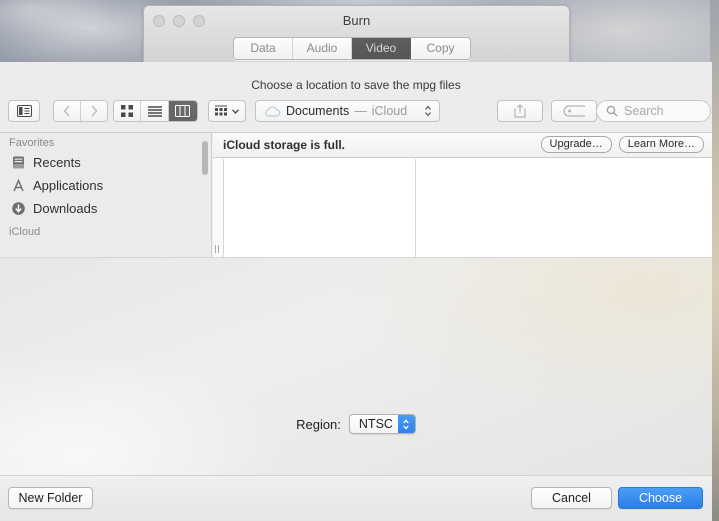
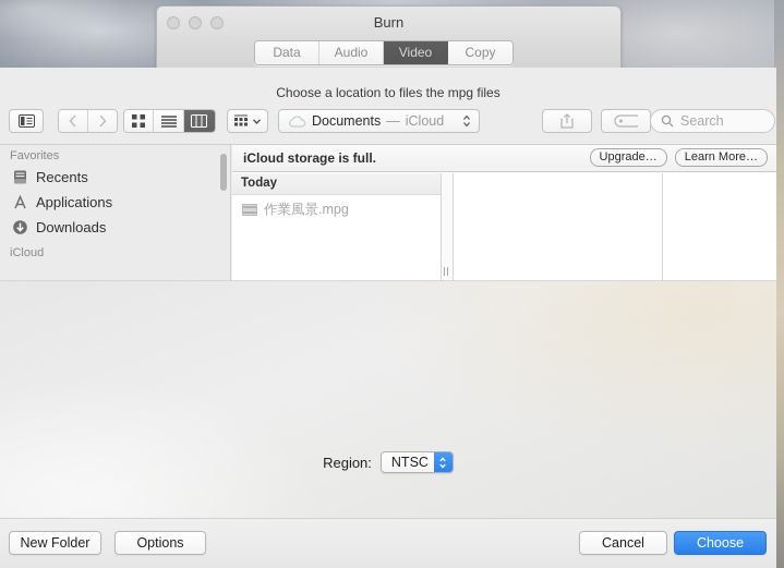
  Burn
  Data
  Audio
  Video
  Copy
- Choose a location to save the mpg files
+ Choose a location to files the mpg files
  Documents
  —
  iCloud
  Search
  Favorites
  Recents
  Applications
  Downloads
  iCloud
  iCloud storage is full.
  Upgrade…
  Learn More…
+ Today
+ 作業風景.mpg
  Region:
  NTSC
  New Folder
+ Options
  Cancel
  Choose
